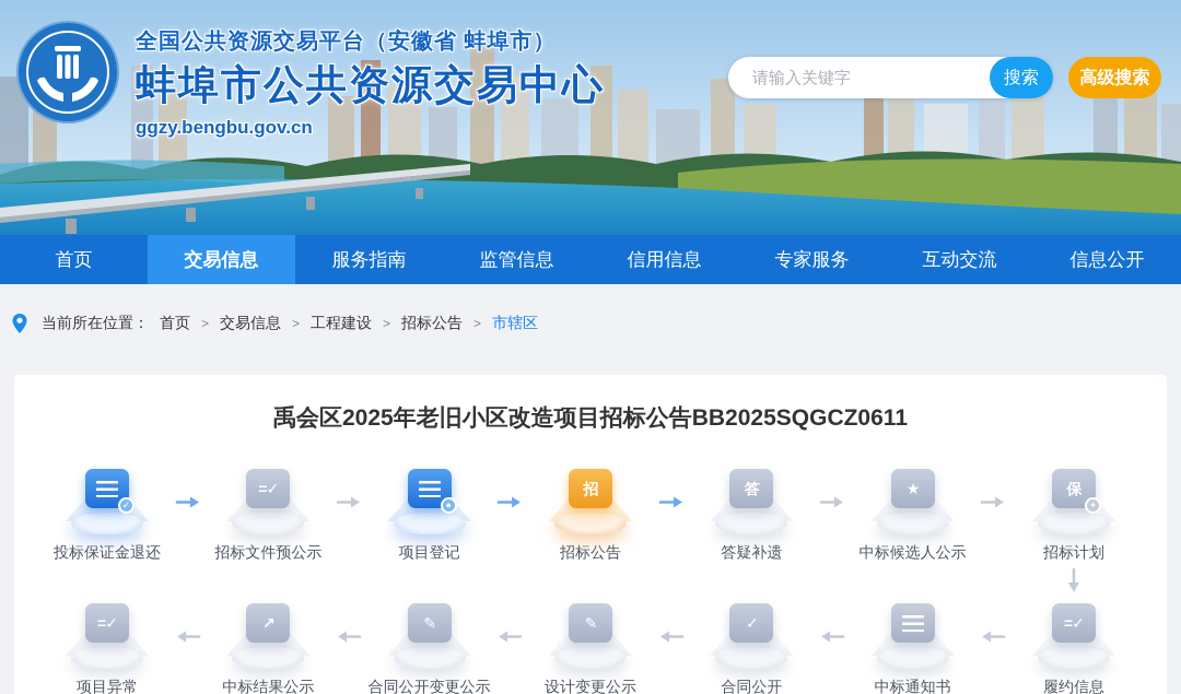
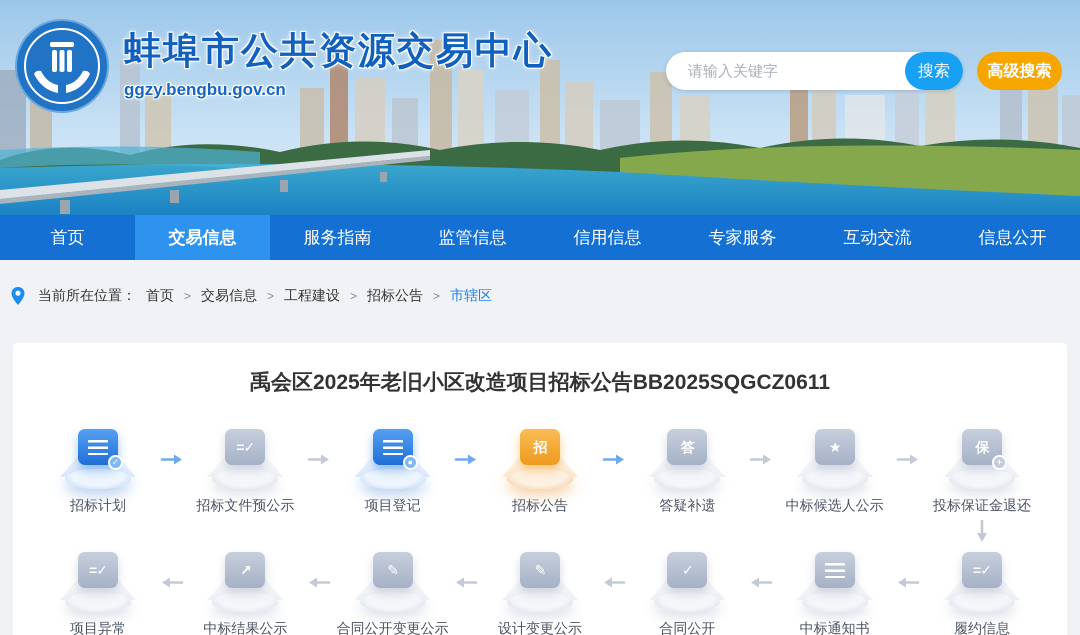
- 全国公共资源交易平台（安徽省 蚌埠市）
  蚌埠市公共资源交易中心
  ggzy.bengbu.gov.cn
  请输入关键字
  搜索
  高级搜索
  首页
  交易信息
  服务指南
  监管信息
  信用信息
  专家服务
  互动交流
  信息公开
  当前所在位置：
  首页
  >
  交易信息
  >
  工程建设
  >
  招标公告
  >
  市辖区
  禹会区2025年老旧小区改造项目招标公告BB2025SQGCZ0611
  ✓
- 投标保证金退还
+ 招标计划
  =✓
  招标文件预公示
  ●
  项目登记
  招
  招标公告
  答
  答疑补遗
  ★
  中标候选人公示
  保
  +
- 招标计划
+ 投标保证金退还
  =✓
  项目异常
  ↗
  中标结果公示
  ✎
  合同公开变更公示
  ✎
  设计变更公示
  ✓
  合同公开
  中标通知书
  =✓
  履约信息
